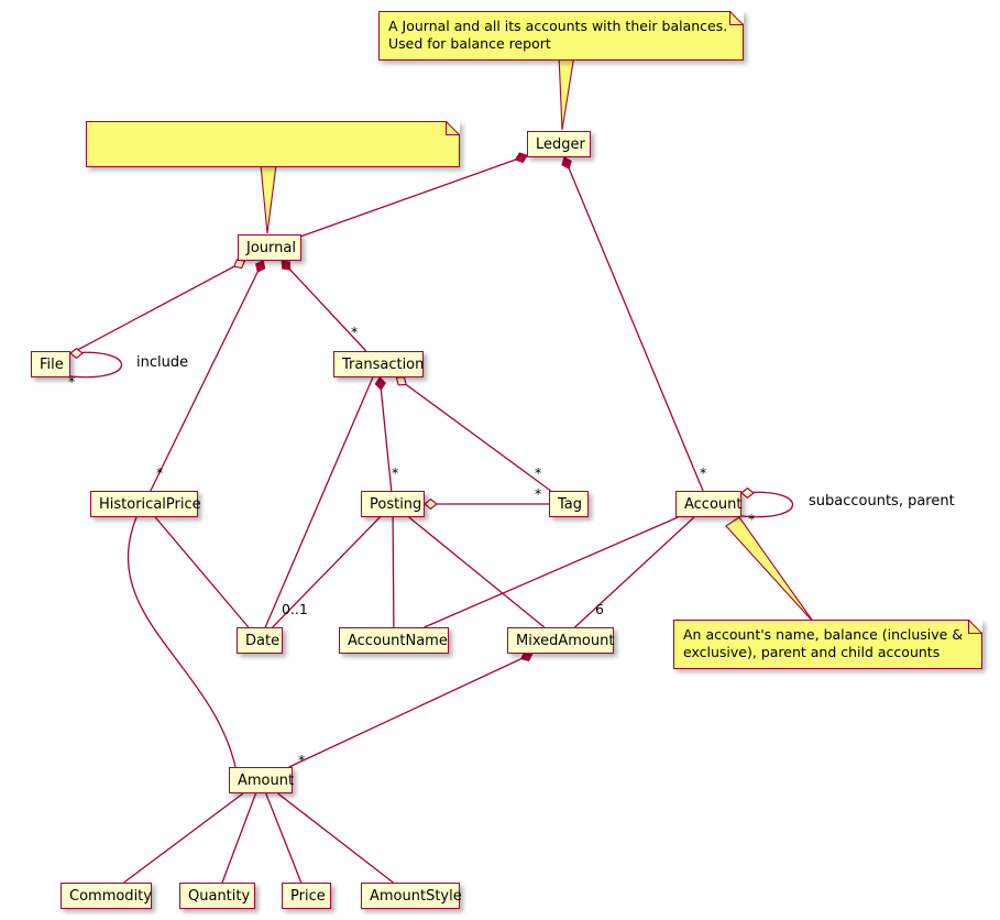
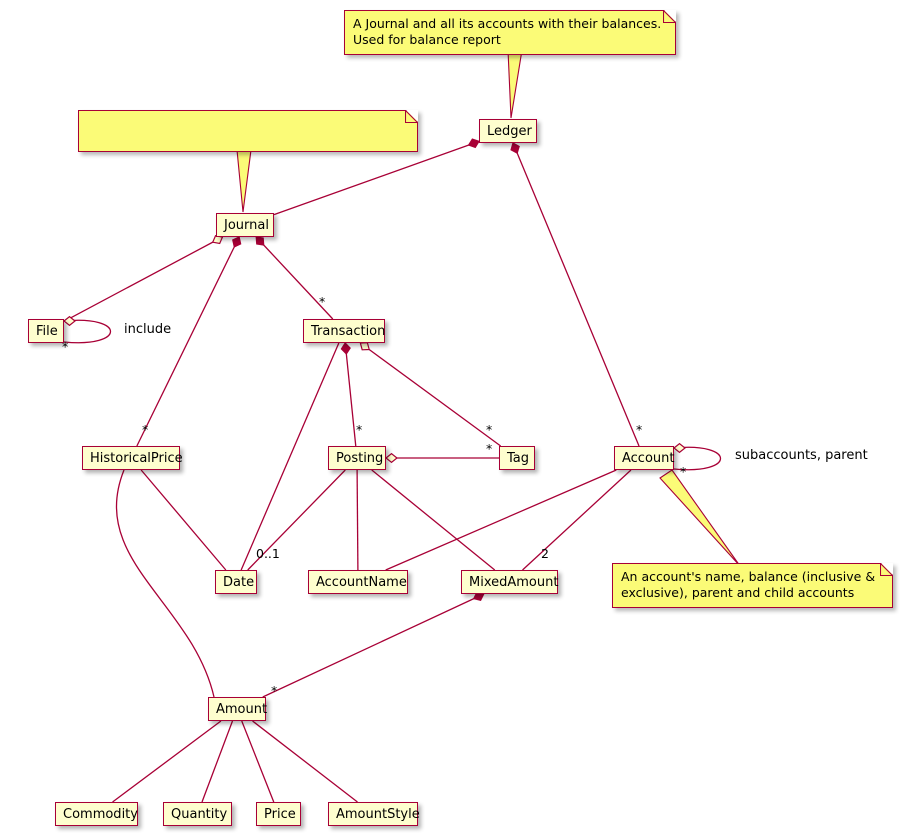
  Ledger
  Journal
  File
  Transaction
  HistoricalPrice
  Posting
  Tag
  Account
  Date
  AccountName
  MixedAmount
  Amount
  Commodity
  Quantity
  Price
  AmountStyle
  A Journal and all its accounts with their balances.
  Used for balance report
  An account's name, balance (inclusive &
  exclusive), parent and child accounts
  *
  *
  *
  *
  *
  *
  *
  *
  0..1
- 6
+ 2
  *
  include
  subaccounts, parent
